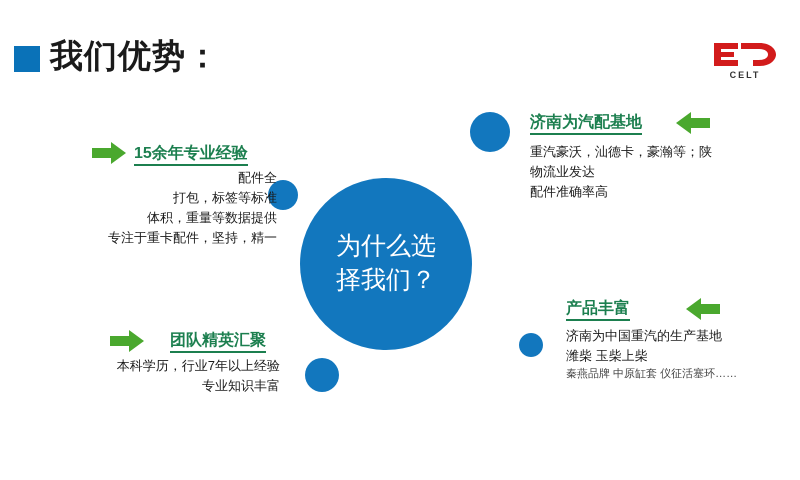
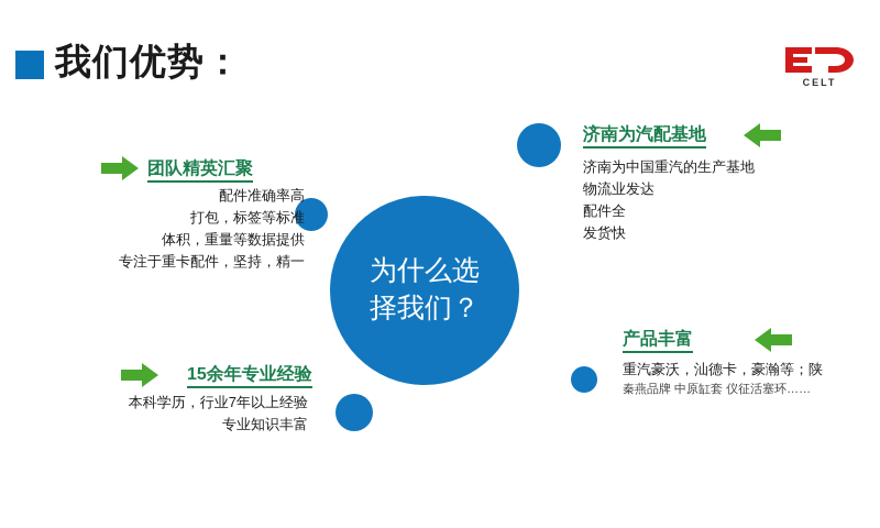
  我们优势：
  CELT
  为什么选
  择我们？
- 15余年专业经验
+ 团队精英汇聚
- 配件全
+ 配件准确率高
  打包，标签等标准
  体积，重量等数据提供
  专注于重卡配件，坚持，精一
- 团队精英汇聚
+ 15余年专业经验
  本科学历，行业7年以上经验
  专业知识丰富
  济南为汽配基地
- 重汽豪沃，汕德卡，豪瀚等；陕
+ 济南为中国重汽的生产基地
  物流业发达
- 配件准确率高
+ 配件全
+ 发货快
  产品丰富
- 济南为中国重汽的生产基地
+ 重汽豪沃，汕德卡，豪瀚等；陕
- 潍柴 玉柴上柴
  秦燕品牌 中原缸套 仪征活塞环……
